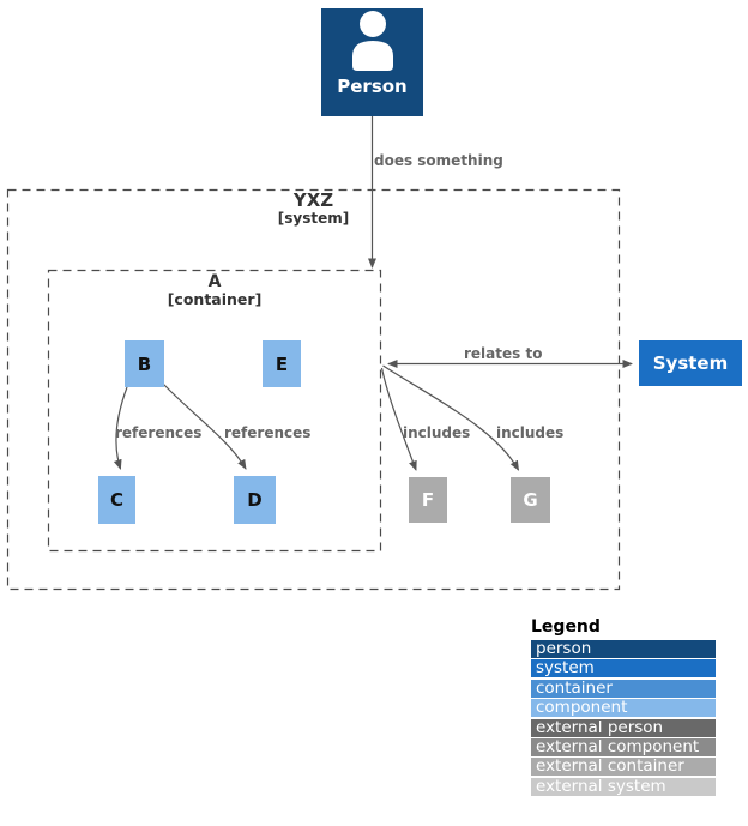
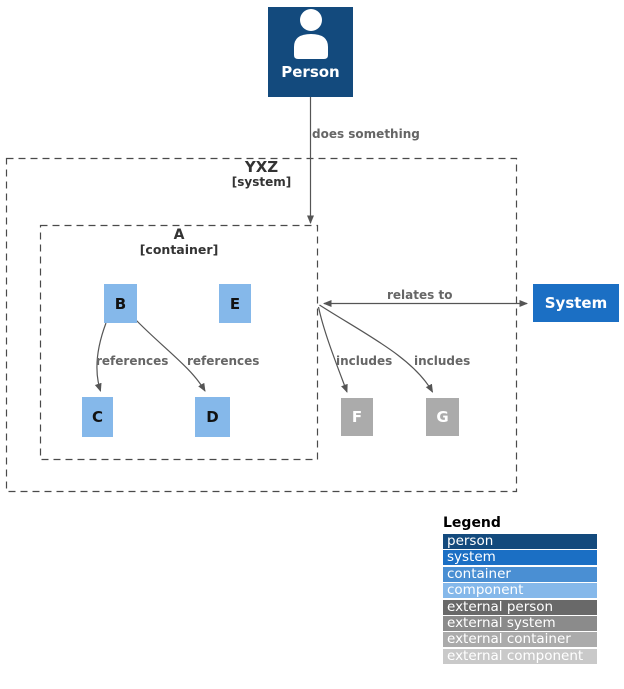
  Person
  does something
  YXZ
  [system]
  A
  [container]
  B
  E
  C
  D
  F
  G
  System
  relates to
  references
  references
  includes
  includes
  Legend
  person
  system
  container
  component
  external person
- external component
+ external system
  external container
- external system
+ external component
